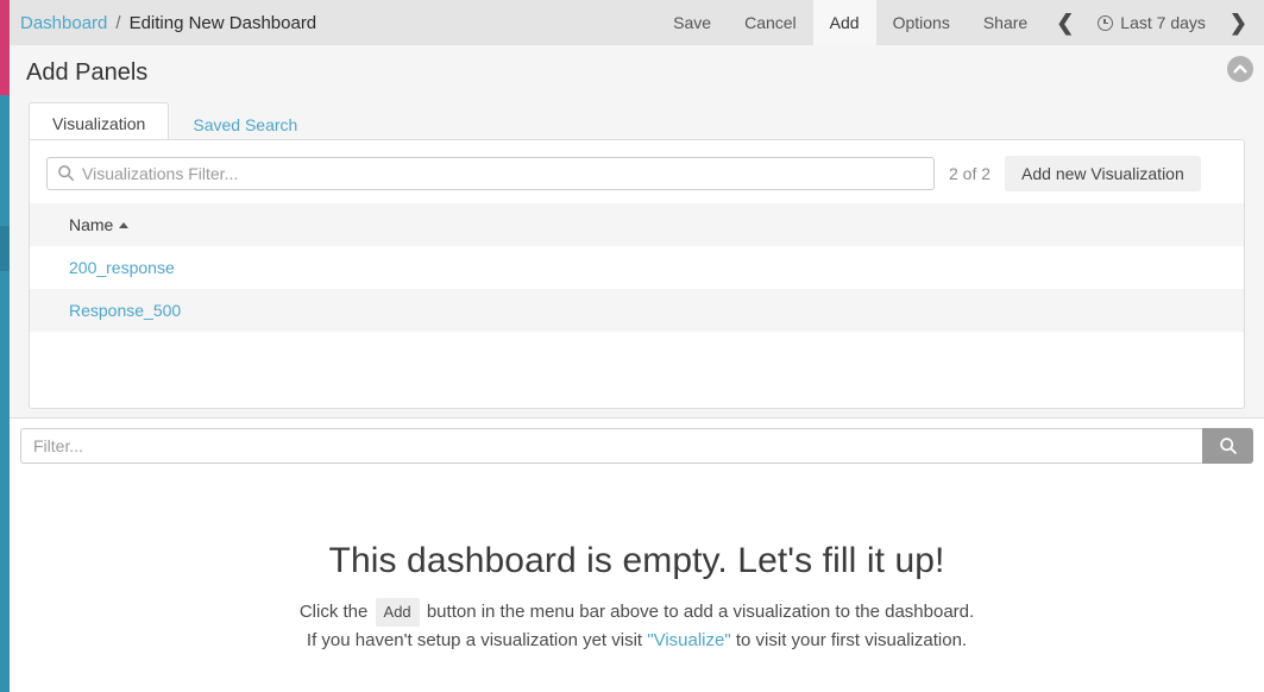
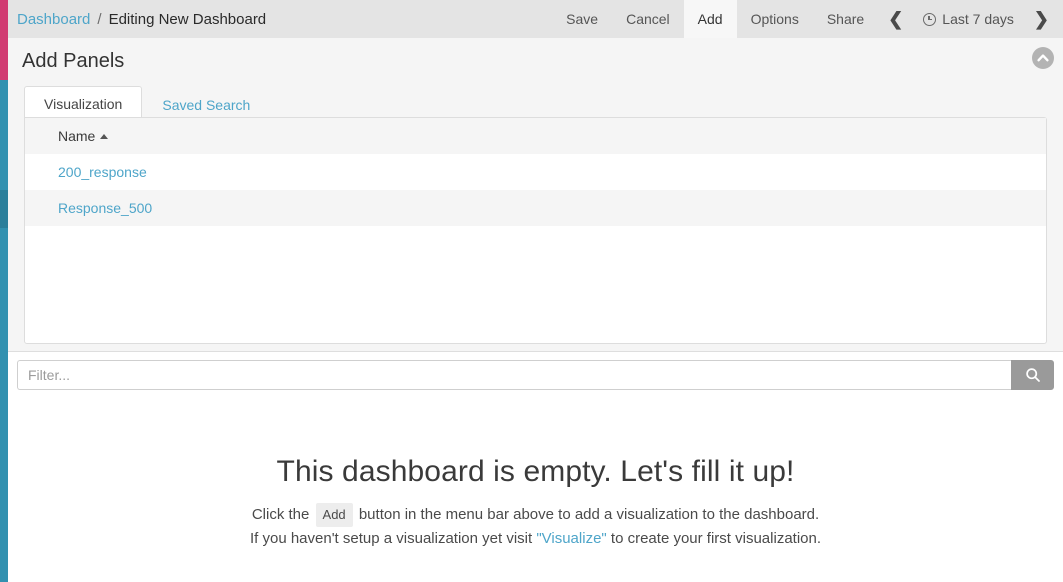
  Dashboard
  /
  Editing New Dashboard
  Save
  Cancel
  Add
  Options
  Share
  ❮
  Last 7 days
  ❯
  Add Panels
  Visualization
  Saved Search
- Visualizations Filter...
- 2 of 2
- Add new Visualization
  Name
  200_response
  Response_500
  Filter...
  This dashboard is empty. Let's fill it up!
  Click the Add button in the menu bar above to add a visualization to the dashboard.
- If you haven't setup a visualization yet visit "Visualize" to visit your first visualization.
+ If you haven't setup a visualization yet visit "Visualize" to create your first visualization.
